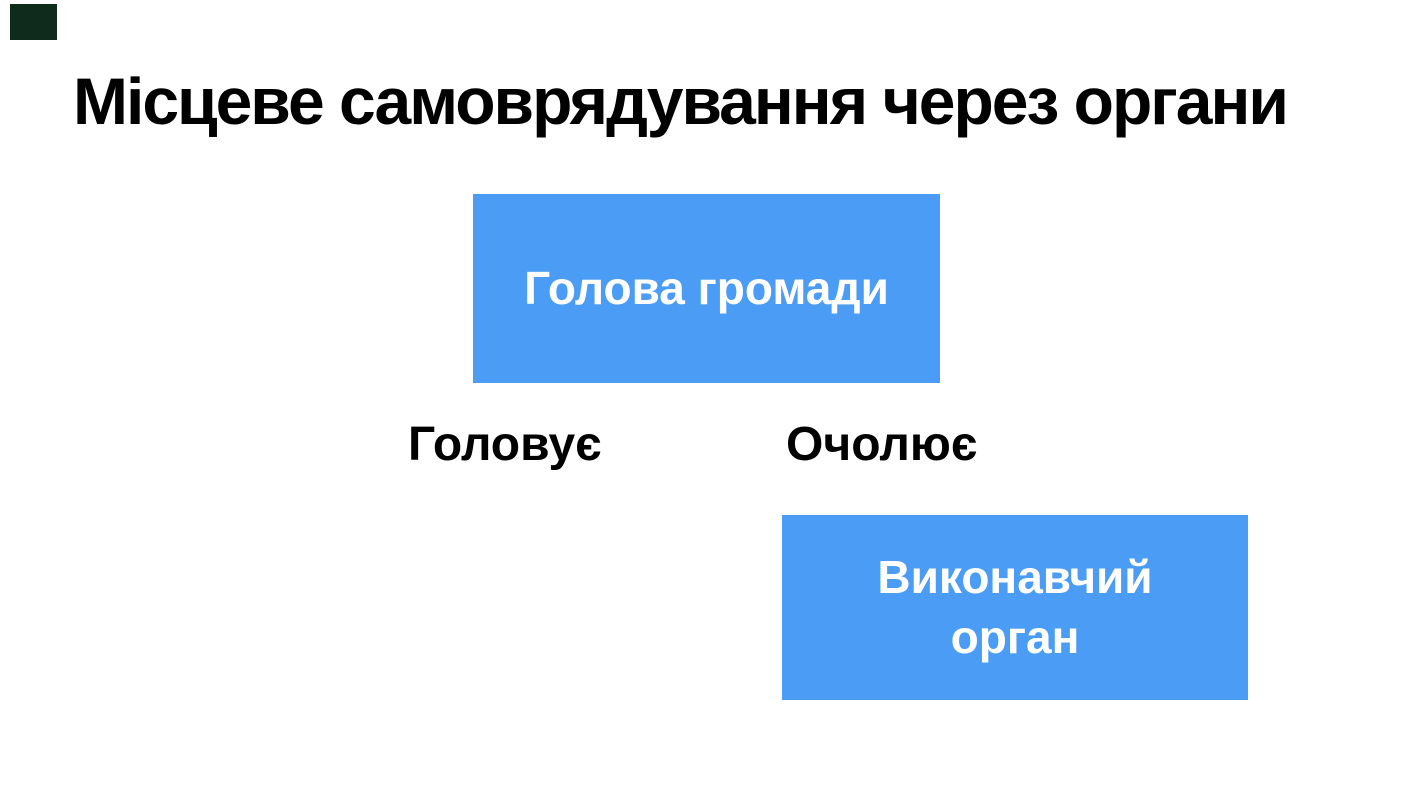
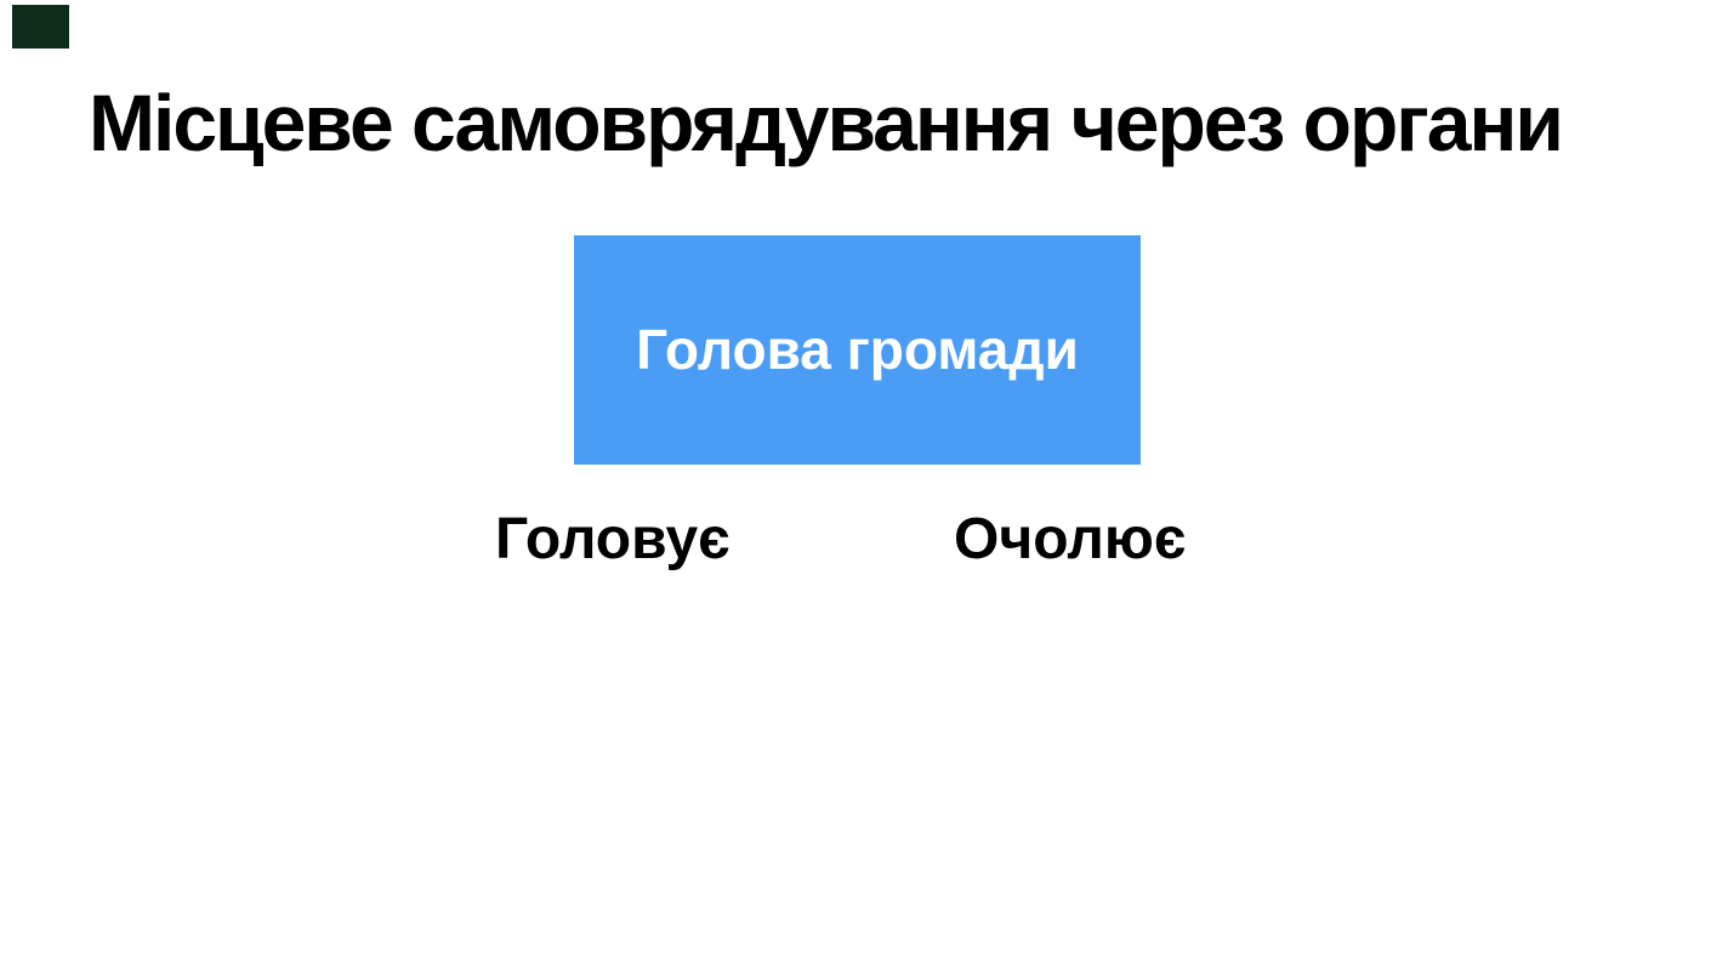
  Місцеве самоврядування через органи
  Голова громади
  Головує
  Очолює
- Виконавчий орган
